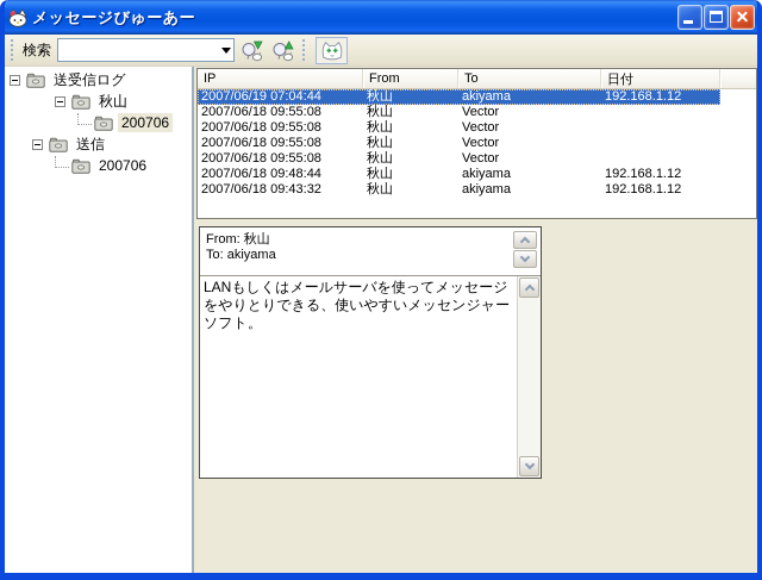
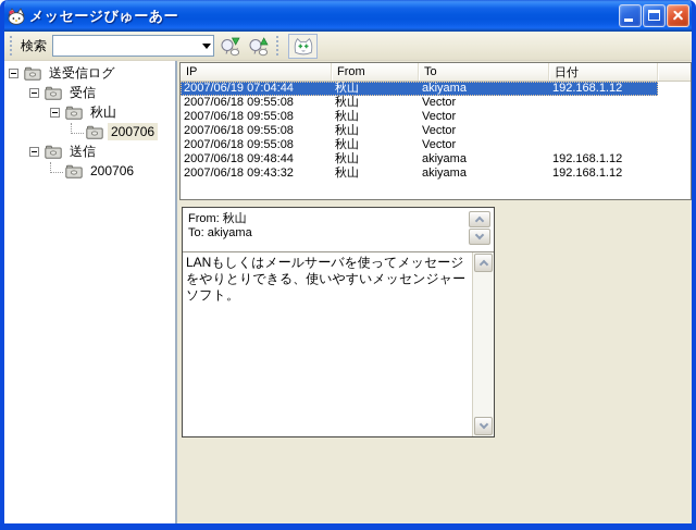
  メッセージびゅーあー
  検索
  送受信ログ
+ 受信
  秋山
  200706
  送信
  200706
  IP
  From
  To
  日付
  2007/06/19 07:04:44
  秋山
  akiyama
  192.168.1.12
  2007/06/18 09:55:08
  秋山
  Vector
  2007/06/18 09:55:08
  秋山
  Vector
  2007/06/18 09:55:08
  秋山
  Vector
  2007/06/18 09:55:08
  秋山
  Vector
  2007/06/18 09:48:44
  秋山
  akiyama
  192.168.1.12
  2007/06/18 09:43:32
  秋山
  akiyama
  192.168.1.12
  From: 秋山
  To: akiyama
  LANもしくはメールサーバを使ってメッセージをやりとりできる、使いやすいメッセンジャーソフト。
